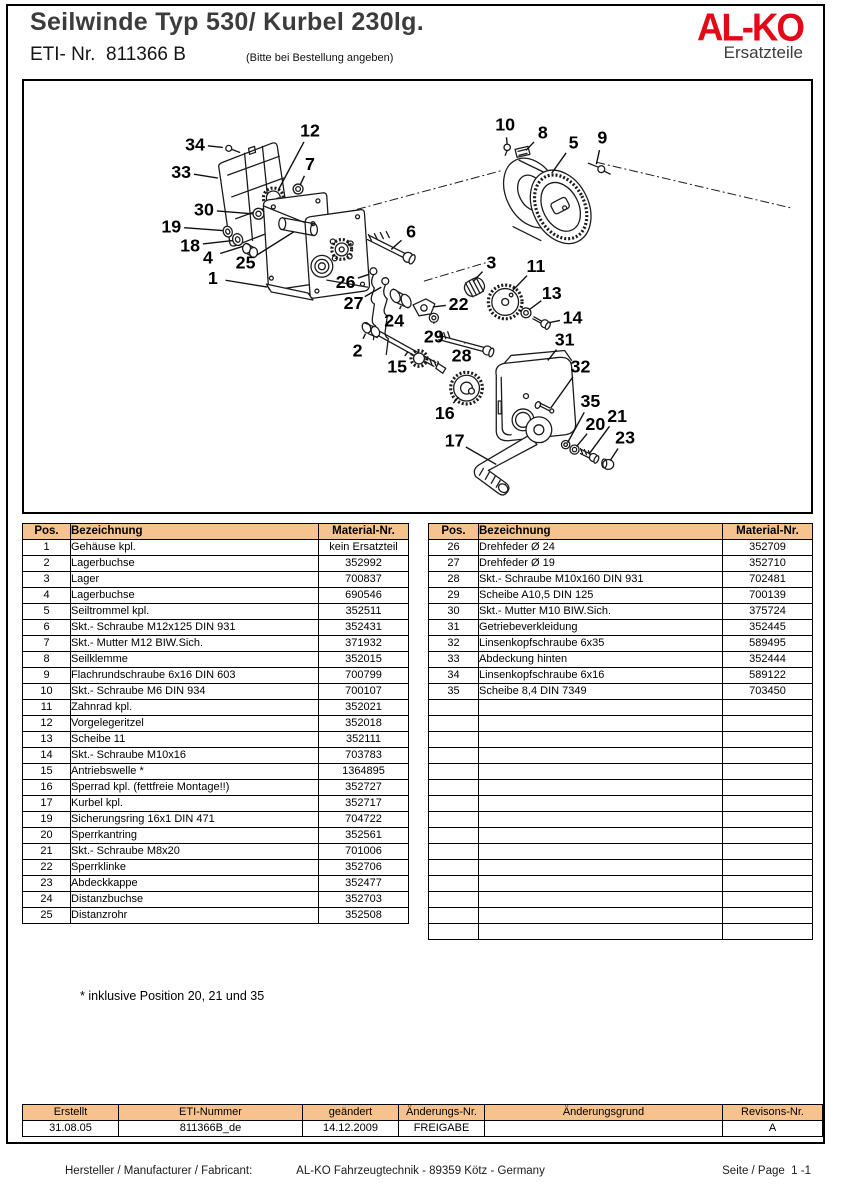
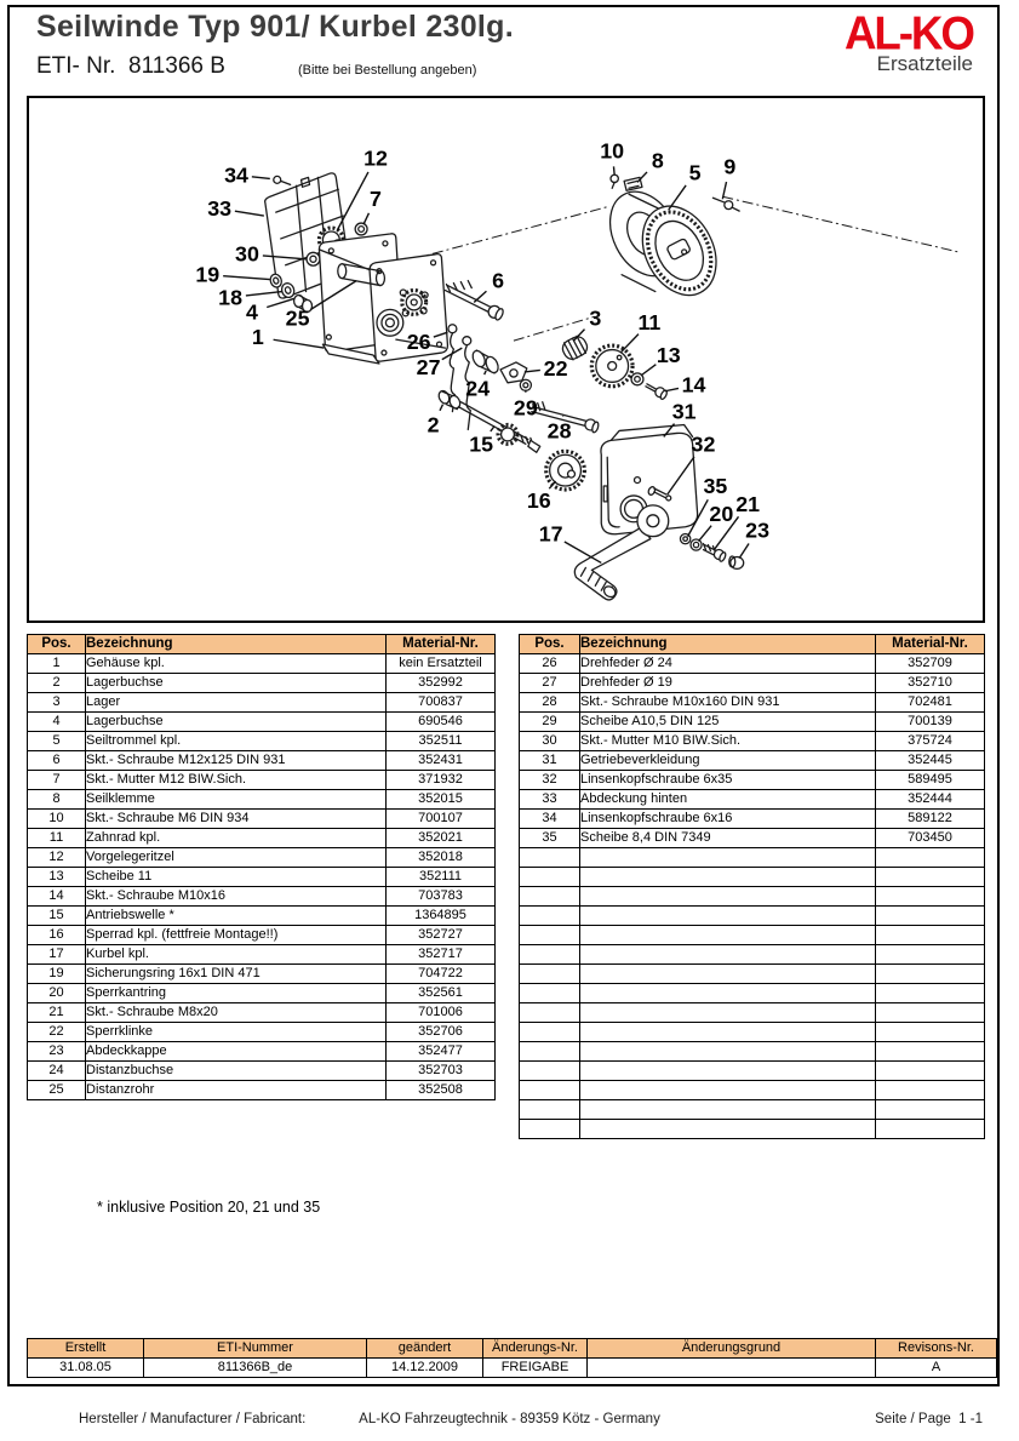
- Seilwinde Typ 530/ Kurbel 230lg.
+ Seilwinde Typ 901/ Kurbel 230lg.
  ETI- Nr. 811366 B
  (Bitte bei Bestellung angeben)
  AL-KO
  Ersatzteile
  1
  2
  3
  4
  5
  6
  7
  8
  9
  10
  11
  12
  13
  14
  15
  16
  17
  18
  19
  20
  21
  22
  23
  24
  25
  26
  27
  28
  29
  30
  31
  32
  33
  34
  35
  Pos.	Bezeichnung	Material-Nr.
  1	Gehäuse kpl.	kein Ersatzteil
  2	Lagerbuchse	352992
  3	Lager	700837
  4	Lagerbuchse	690546
  5	Seiltrommel kpl.	352511
  6	Skt.- Schraube M12x125 DIN 931	352431
  7	Skt.- Mutter M12 BIW.Sich.	371932
  8	Seilklemme	352015
- 9	Flachrundschraube 6x16 DIN 603	700799
  10	Skt.- Schraube M6 DIN 934	700107
  11	Zahnrad kpl.	352021
  12	Vorgelegeritzel	352018
  13	Scheibe 11	352111
  14	Skt.- Schraube M10x16	703783
  15	Antriebswelle *	1364895
  16	Sperrad kpl. (fettfreie Montage!!)	352727
  17	Kurbel kpl.	352717
  19	Sicherungsring 16x1 DIN 471	704722
  20	Sperrkantring	352561
  21	Skt.- Schraube M8x20	701006
  22	Sperrklinke	352706
  23	Abdeckkappe	352477
  24	Distanzbuchse	352703
  25	Distanzrohr	352508
  Pos.	Bezeichnung	Material-Nr.
  26	Drehfeder Ø 24	352709
  27	Drehfeder Ø 19	352710
  28	Skt.- Schraube M10x160 DIN 931	702481
  29	Scheibe A10,5 DIN 125	700139
  30	Skt.- Mutter M10 BIW.Sich.	375724
  31	Getriebeverkleidung	352445
  32	Linsenkopfschraube 6x35	589495
  33	Abdeckung hinten	352444
  34	Linsenkopfschraube 6x16	589122
  35	Scheibe 8,4 DIN 7349	703450
  * inklusive Position 20, 21 und 35
  Erstellt	ETI-Nummer	geändert	Änderungs-Nr.	Änderungsgrund	Revisons-Nr.
  31.08.05	811366B_de	14.12.2009	FREIGABE		A
  Hersteller / Manufacturer / Fabricant:
  AL-KO Fahrzeugtechnik - 89359 Kötz - Germany
  Seite / Page 1 -1
